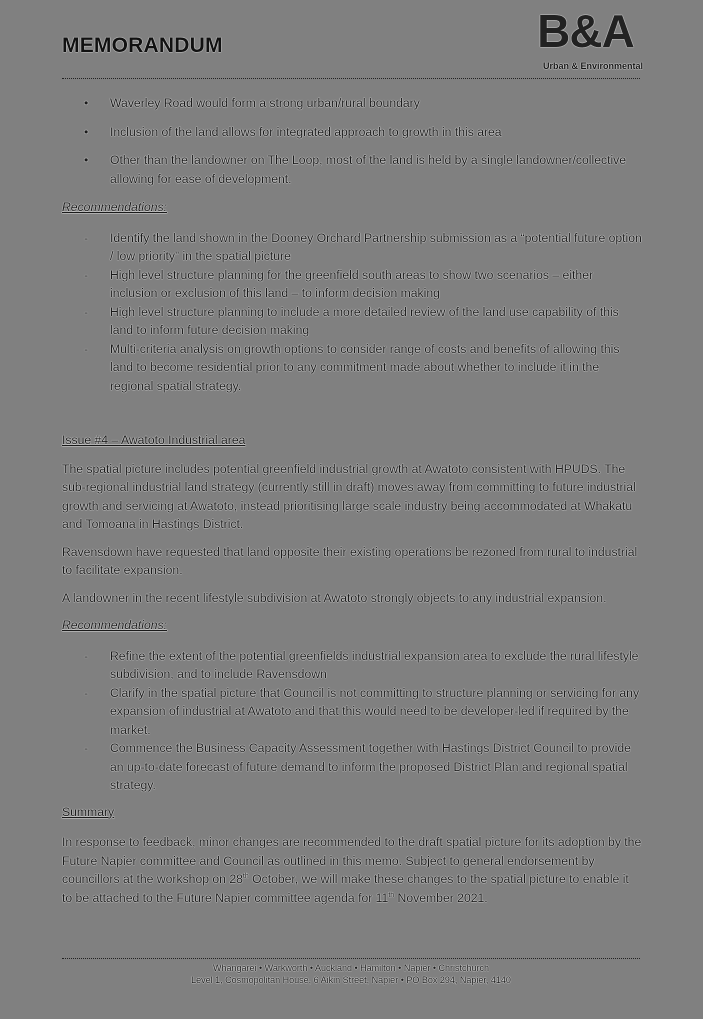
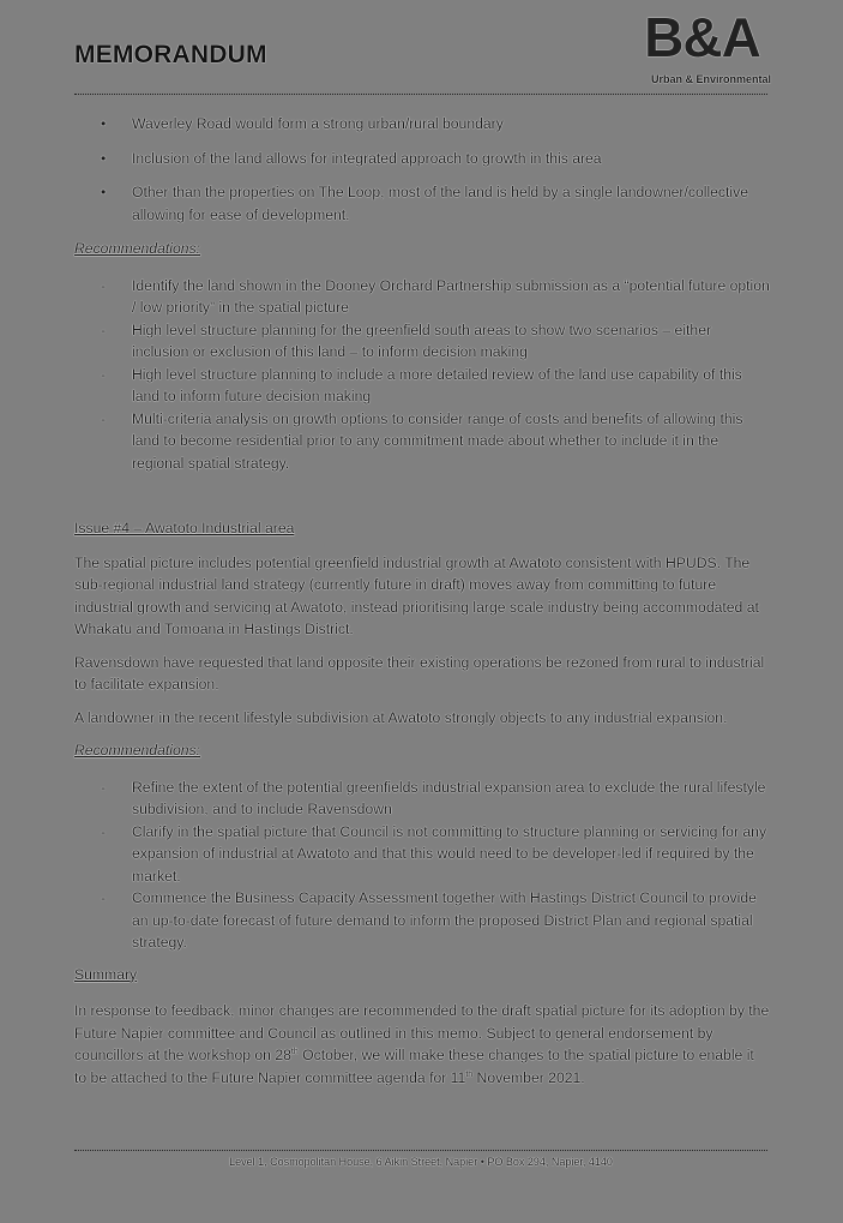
  MEMORANDUM
  B&A
  Urban & Environmental
  •
  Waverley Road would form a strong urban/rural boundary
  •
  Inclusion of the land allows for integrated approach to growth in this area
  •
- Other than the landowner on The Loop, most of the land is held by a single landowner/collective allowing for ease of development.
+ Other than the properties on The Loop, most of the land is held by a single landowner/collective allowing for ease of development.
  Recommendations:
  -
  Identify the land shown in the Dooney Orchard Partnership submission as a “potential future option / low priority” in the spatial picture
  -
  High level structure planning for the greenfield south areas to show two scenarios – either inclusion or exclusion of this land – to inform decision making
  -
  High level structure planning to include a more detailed review of the land use capability of this land to inform future decision making
  -
  Multi-criteria analysis on growth options to consider range of costs and benefits of allowing this land to become residential prior to any commitment made about whether to include it in the regional spatial strategy.
  Issue #4 – Awatoto Industrial area
- The spatial picture includes potential greenfield industrial growth at Awatoto consistent with HPUDS. The sub-regional industrial land strategy (currently still in draft) moves away from committing to future industrial growth and servicing at Awatoto, instead prioritising large scale industry being accommodated at Whakatu and Tomoana in Hastings District.
+ The spatial picture includes potential greenfield industrial growth at Awatoto consistent with HPUDS. The sub-regional industrial land strategy (currently future in draft) moves away from committing to future industrial growth and servicing at Awatoto, instead prioritising large scale industry being accommodated at Whakatu and Tomoana in Hastings District.
  Ravensdown have requested that land opposite their existing operations be rezoned from rural to industrial to facilitate expansion.
  A landowner in the recent lifestyle subdivision at Awatoto strongly objects to any industrial expansion.
  Recommendations:
  -
  Refine the extent of the potential greenfields industrial expansion area to exclude the rural lifestyle subdivision, and to include Ravensdown
  -
  Clarify in the spatial picture that Council is not committing to structure planning or servicing for any expansion of industrial at Awatoto and that this would need to be developer-led if required by the market.
  -
  Commence the Business Capacity Assessment together with Hastings District Council to provide an up-to-date forecast of future demand to inform the proposed District Plan and regional spatial strategy.
  Summary
  In response to feedback, minor changes are recommended to the draft spatial picture for its adoption by the Future Napier committee and Council as outlined in this memo. Subject to general endorsement by councillors at the workshop on 28 October, we will make these changes to the spatial picture to enable it to be attached to the Future Napier committee agenda for 11 November 2021.
- Whangarei • Warkworth • Auckland • Hamilton • Napier • Christchurch
  Level 1, Cosmopolitan House, 6 Aikin Street, Napier • PO Box 294, Napier, 4140
